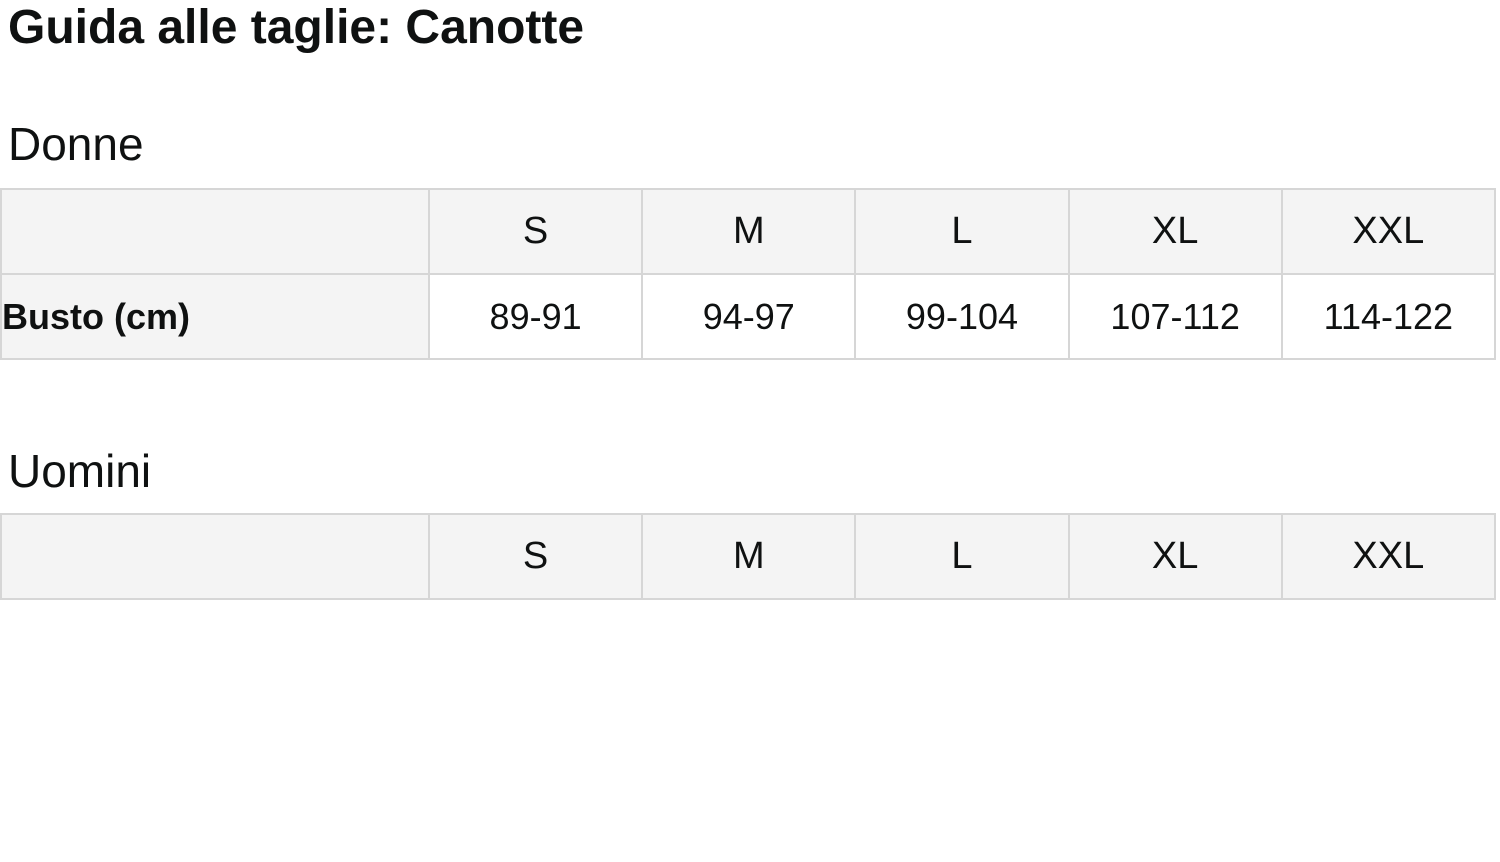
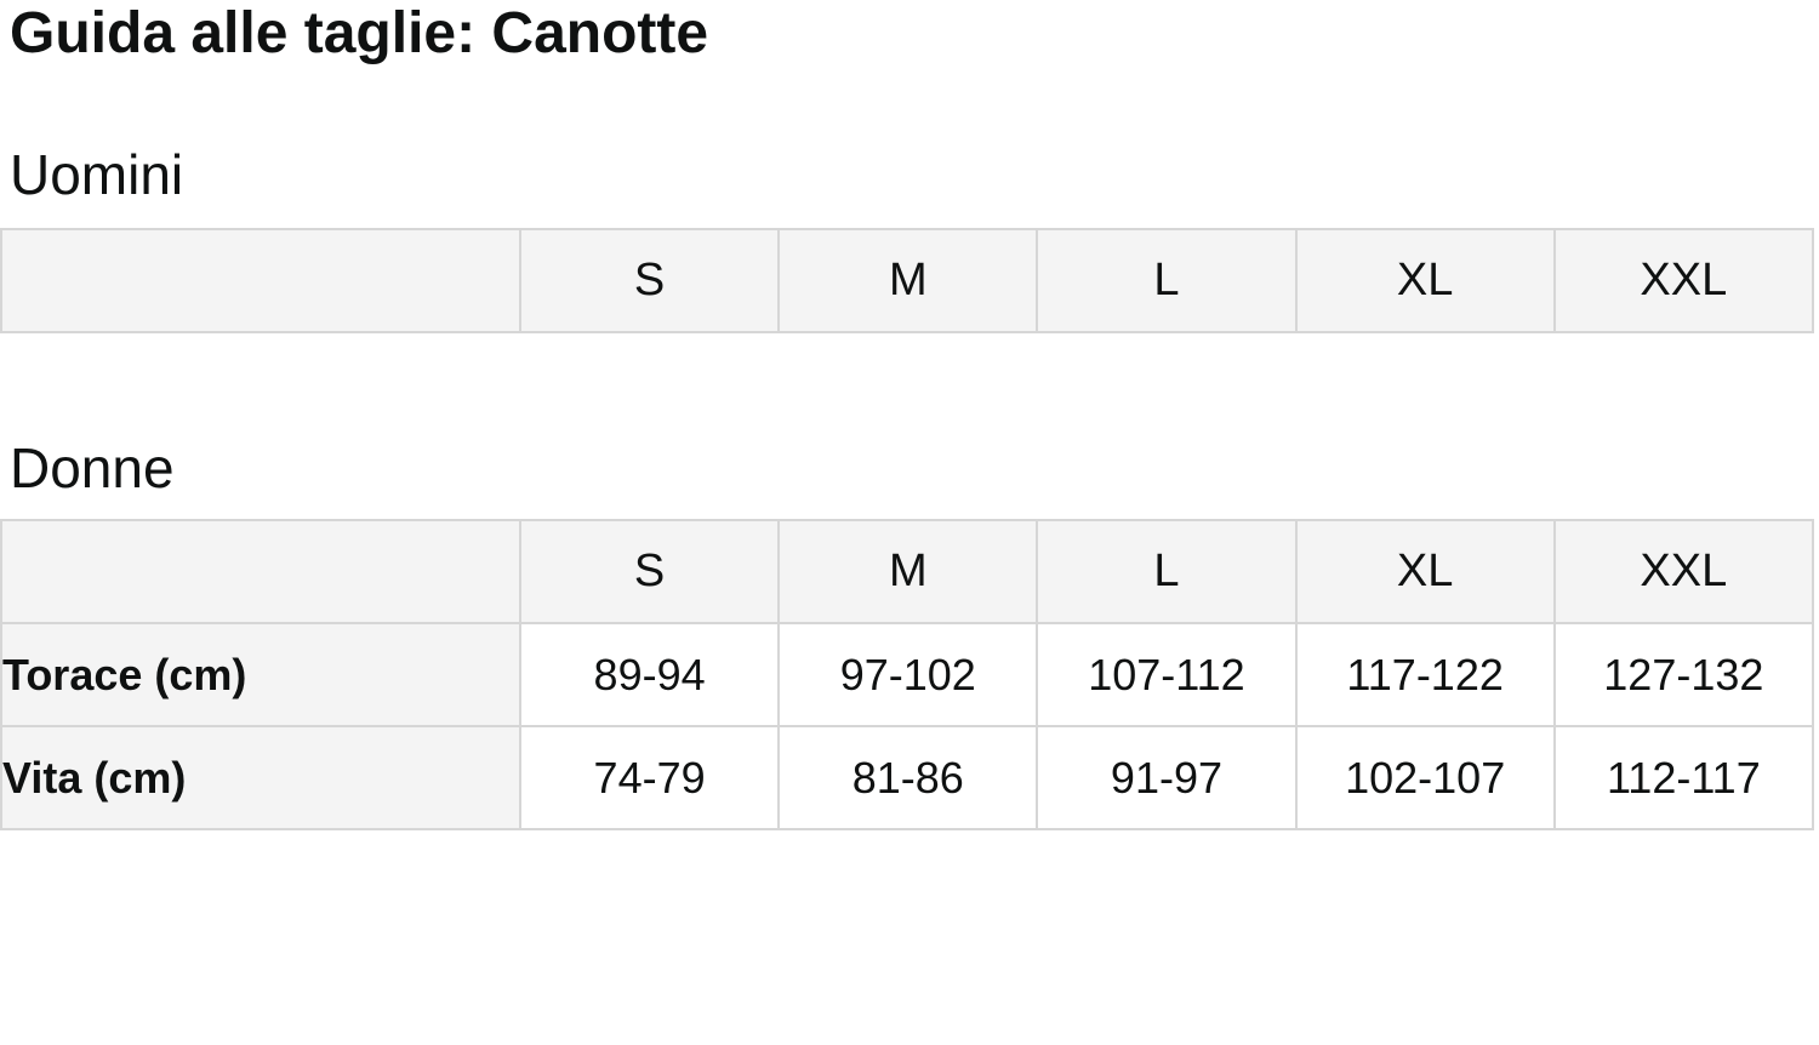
  Guida alle taglie: Canotte
- Donne
+ Uomini
  	S	M	L	XL	XXL
- Busto (cm)	89-91	94-97	99-104	107-112	114-122
- Uomini
+ Donne
  	S	M	L	XL	XXL
+ Torace (cm)	89-94	97-102	107-112	117-122	127-132
+ Vita (cm)	74-79	81-86	91-97	102-107	112-117
